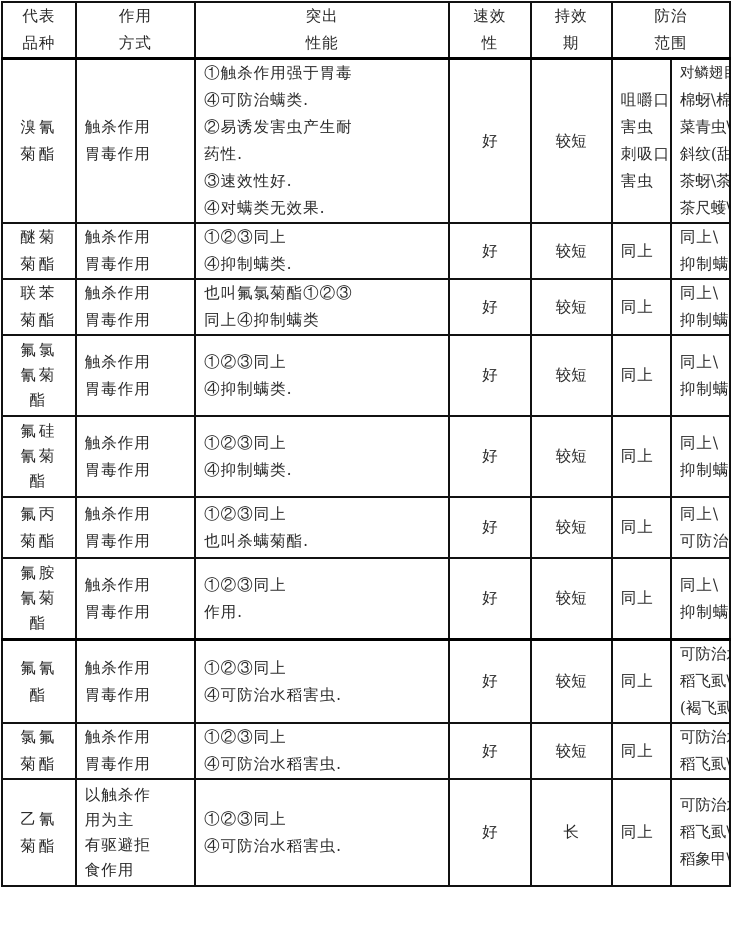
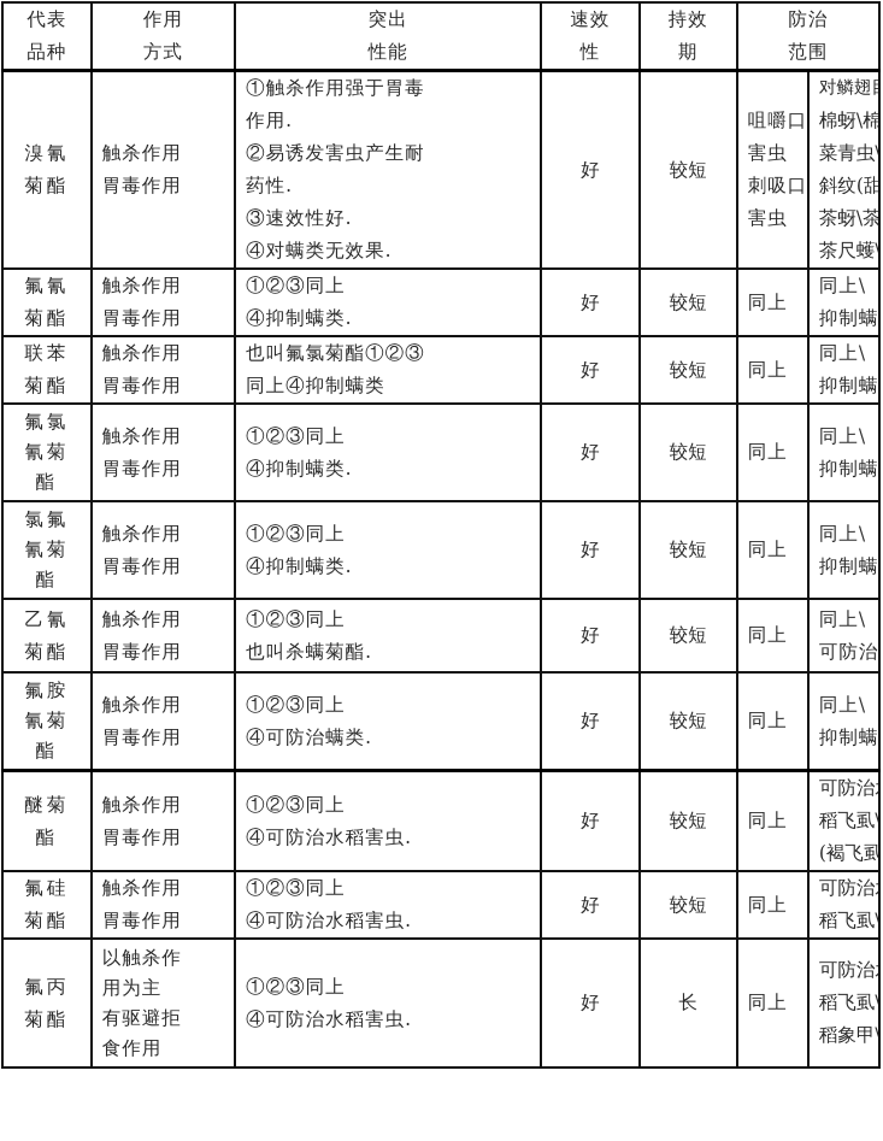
  代表 品种	作用 方式	突出 性能	速效 性	持效 期	防治 范围
- 溴氰 菊酯	触杀作用 胃毒作用	①触杀作用强于胃毒 ④可防治螨类. ②易诱发害虫产生耐 药性. ③速效性好. ④对螨类无效果.	好	较短	咀嚼口 害虫 刺吸口 害虫	对鳞翅 棉蚜\棉 菜青虫\ 斜纹(甜 茶蚜\茶 茶尺蠖\
+ 溴氰 菊酯	触杀作用 胃毒作用	①触杀作用强于胃毒 作用. ②易诱发害虫产生耐 药性. ③速效性好. ④对螨类无效果.	好	较短	咀嚼口 害虫 刺吸口 害虫	对鳞翅 棉蚜\棉 菜青虫\ 斜纹(甜 茶蚜\茶 茶尺蠖\
- 醚菊 菊酯	触杀作用 胃毒作用	①②③同上 ④抑制螨类.	好	较短	同上	同上\ 抑制螨
+ 氟氰 菊酯	触杀作用 胃毒作用	①②③同上 ④抑制螨类.	好	较短	同上	同上\ 抑制螨
  联苯 菊酯	触杀作用 胃毒作用	也叫氟氯菊酯①②③ 同上④抑制螨类	好	较短	同上	同上\ 抑制螨
  氟氯 氰菊 酯	触杀作用 胃毒作用	①②③同上 ④抑制螨类.	好	较短	同上	同上\ 抑制螨
- 氟硅 氰菊 酯	触杀作用 胃毒作用	①②③同上 ④抑制螨类.	好	较短	同上	同上\ 抑制螨
+ 氯氟 氰菊 酯	触杀作用 胃毒作用	①②③同上 ④抑制螨类.	好	较短	同上	同上\ 抑制螨
- 氟丙 菊酯	触杀作用 胃毒作用	①②③同上 也叫杀螨菊酯.	好	较短	同上	同上\ 可防治
+ 乙氰 菊酯	触杀作用 胃毒作用	①②③同上 也叫杀螨菊酯.	好	较短	同上	同上\ 可防治
- 氟胺 氰菊 酯	触杀作用 胃毒作用	①②③同上 作用.	好	较短	同上	同上\ 抑制螨
+ 氟胺 氰菊 酯	触杀作用 胃毒作用	①②③同上 ④可防治螨类.	好	较短	同上	同上\ 抑制螨
- 氟氰 酯	触杀作用 胃毒作用	①②③同上 ④可防治水稻害虫.	好	较短	同上	可防治 稻飞虱\ (褐飞虱
+ 醚菊 酯	触杀作用 胃毒作用	①②③同上 ④可防治水稻害虫.	好	较短	同上	可防治 稻飞虱\ (褐飞虱
- 氯氟 菊酯	触杀作用 胃毒作用	①②③同上 ④可防治水稻害虫.	好	较短	同上	可防治 稻飞虱\
+ 氟硅 菊酯	触杀作用 胃毒作用	①②③同上 ④可防治水稻害虫.	好	较短	同上	可防治 稻飞虱\
- 乙氰 菊酯	以触杀作 用为主 有驱避拒 食作用	①②③同上 ④可防治水稻害虫.	好	长	同上	可防治 稻飞虱\ 稻象甲\
+ 氟丙 菊酯	以触杀作 用为主 有驱避拒 食作用	①②③同上 ④可防治水稻害虫.	好	长	同上	可防治 稻飞虱\ 稻象甲\
